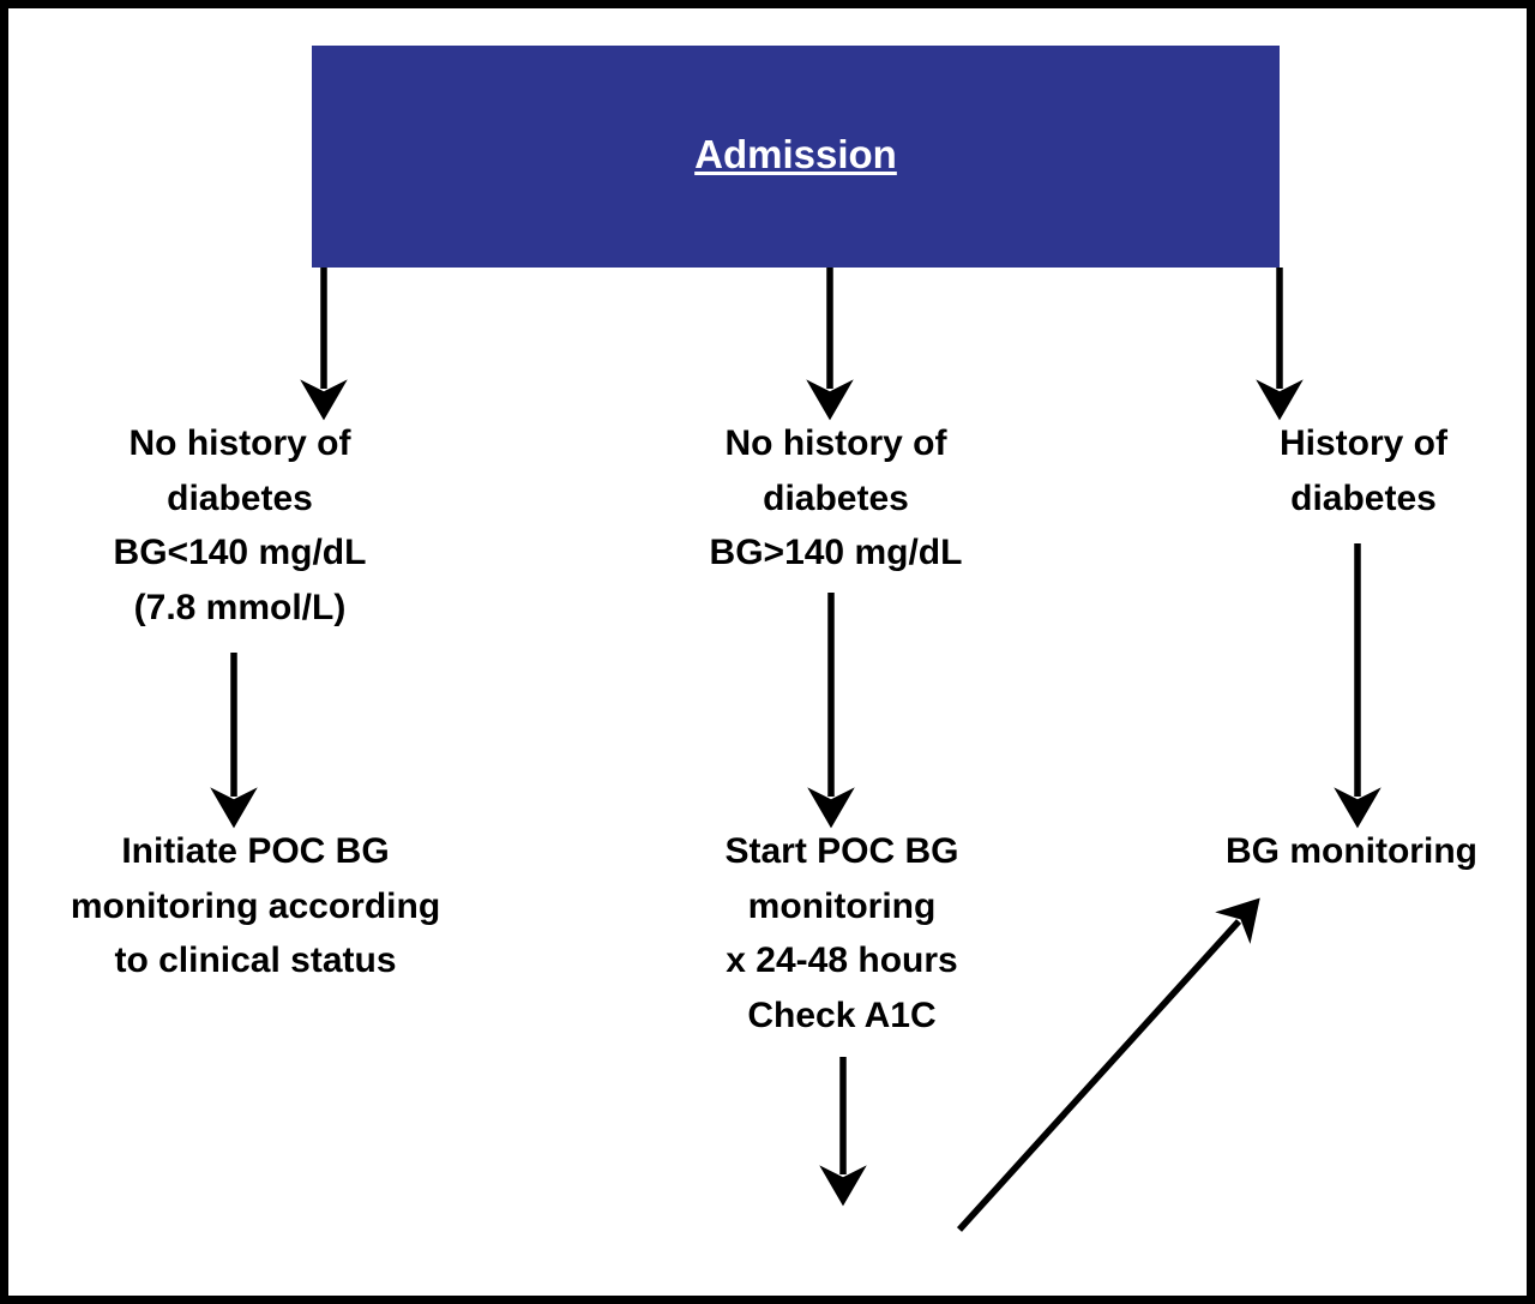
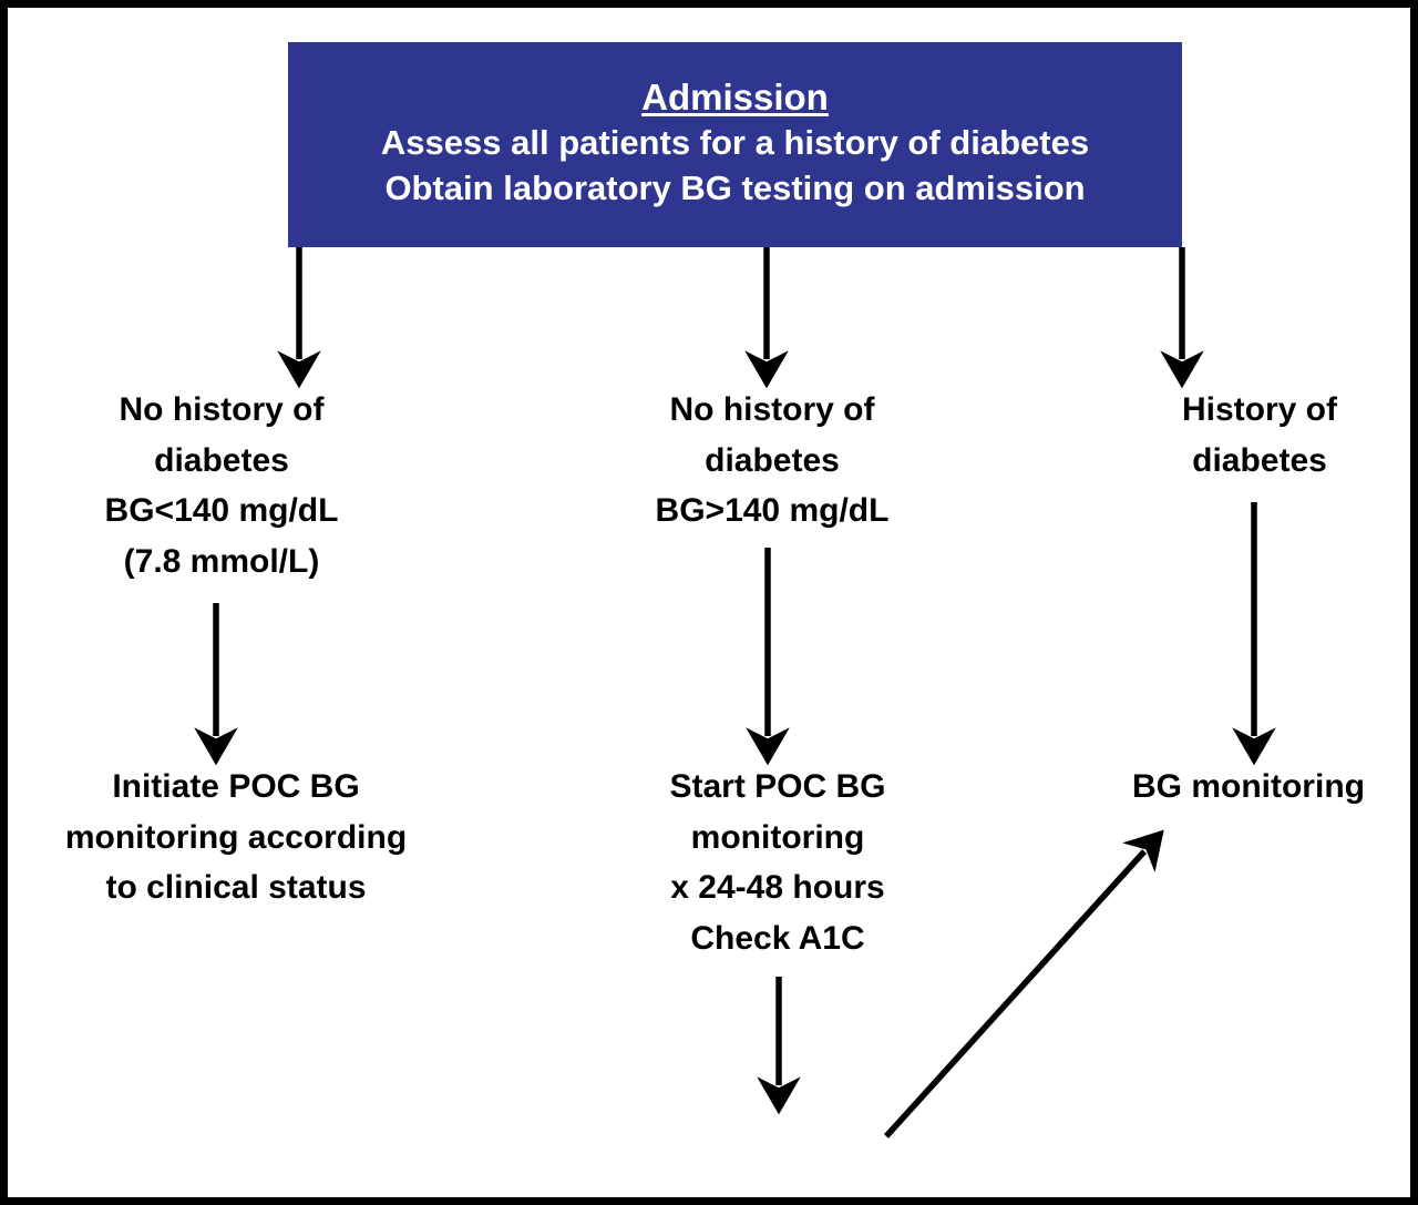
  Admission
+ Assess all patients for a history of diabetes
+ Obtain laboratory BG testing on admission
  No history of
  diabetes
  BG<140 mg/dL
  (7.8 mmol/L)
  No history of
  diabetes
  BG>140 mg/dL
  History of
  diabetes
  Initiate POC BG
  monitoring according
  to clinical status
  Start POC BG
  monitoring
  x 24-48 hours
  Check A1C
  BG monitoring
